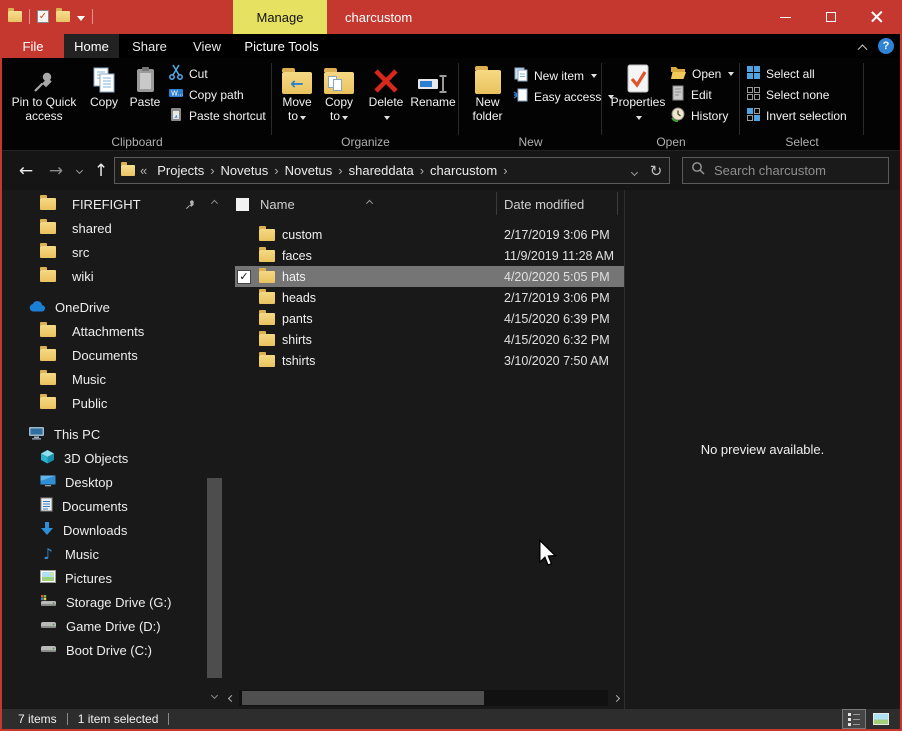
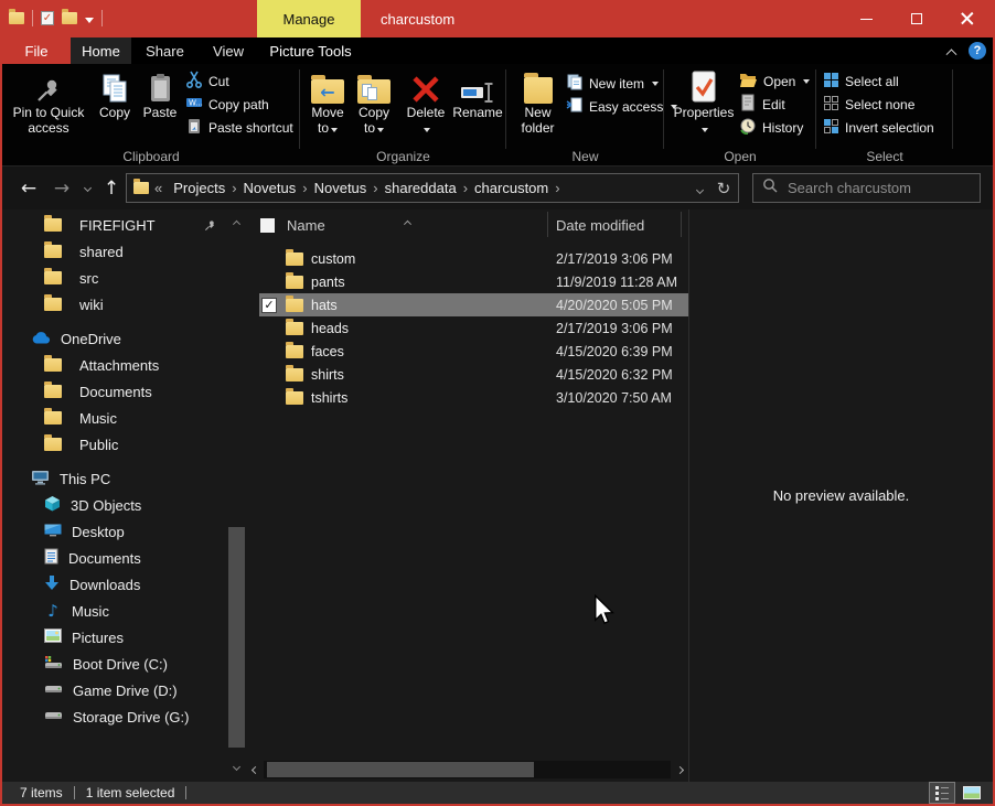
  ✓
  Manage
  charcustom
  File
  Home
  Share
  View
  Picture Tools
  ?
  Pin to Quick access
  Copy
  Paste
  Cut
  W...
  Copy path
  Paste shortcut
  Clipboard
  ←
  Move to
  Copy to
  Delete
  Rename
  Organize
  New folder
  New item
  Easy access
  New
  Properties
  Open
  Edit
  History
  Open
  Select all
  Select none
  Invert selection
  Select
  ←
  →
  ↑
  «
  Projects
  ›
  Novetus
  ›
  Novetus
  ›
  shareddata
  ›
  charcustom
  ›
  ↻
  Search charcustom
  FIREFIGHT
  shared
  src
  wiki
  OneDrive
  Attachments
  Documents
  Music
  Public
  This PC
  3D Objects
  Desktop
  Documents
  Downloads
  ♪
  Music
  Pictures
- Storage Drive (G:)
+ Boot Drive (C:)
  Game Drive (D:)
- Boot Drive (C:)
+ Storage Drive (G:)
  Name
  Date modified
  custom
  2/17/2019 3:06 PM
- faces
+ pants
  11/9/2019 11:28 AM
  ✓
  hats
  4/20/2020 5:05 PM
  heads
  2/17/2019 3:06 PM
- pants
+ faces
  4/15/2020 6:39 PM
  shirts
  4/15/2020 6:32 PM
  tshirts
  3/10/2020 7:50 AM
  No preview available.
  7 items
  1 item selected
